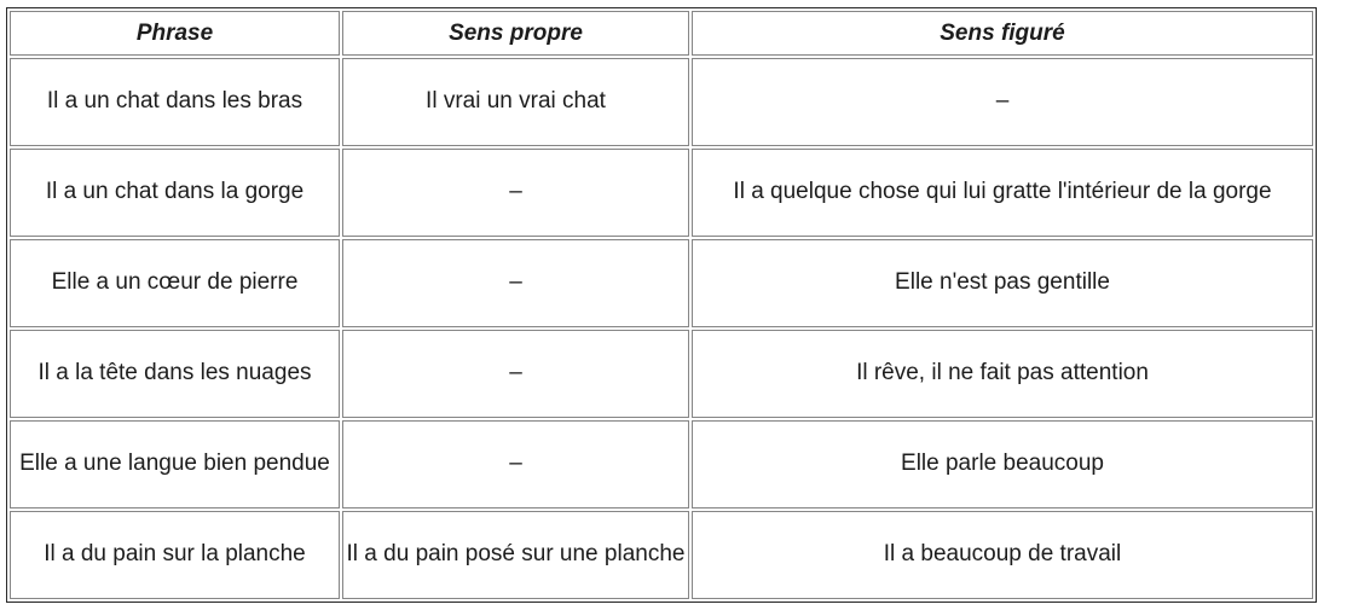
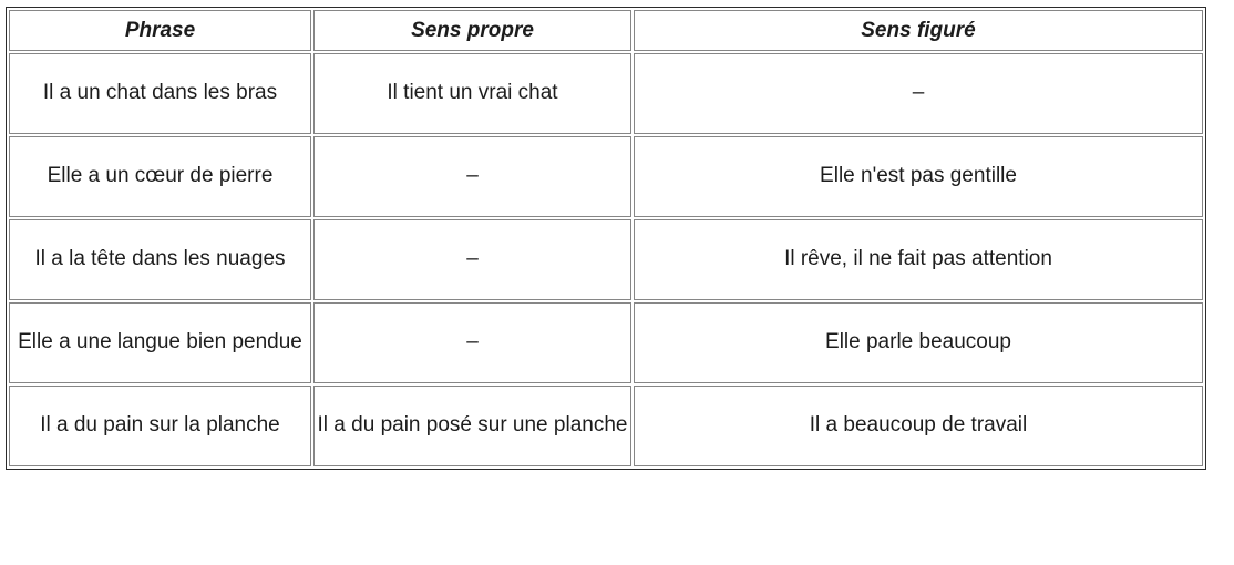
  Phrase	Sens propre	Sens figuré
- Il a un chat dans les bras	Il vrai un vrai chat	–
+ Il a un chat dans les bras	Il tient un vrai chat	–
- Il a un chat dans la gorge	–	Il a quelque chose qui lui gratte l'intérieur de la gorge
  Elle a un cœur de pierre	–	Elle n'est pas gentille
  Il a la tête dans les nuages	–	Il rêve, il ne fait pas attention
  Elle a une langue bien pendue	–	Elle parle beaucoup
  Il a du pain sur la planche	Il a du pain posé sur une planche	Il a beaucoup de travail
